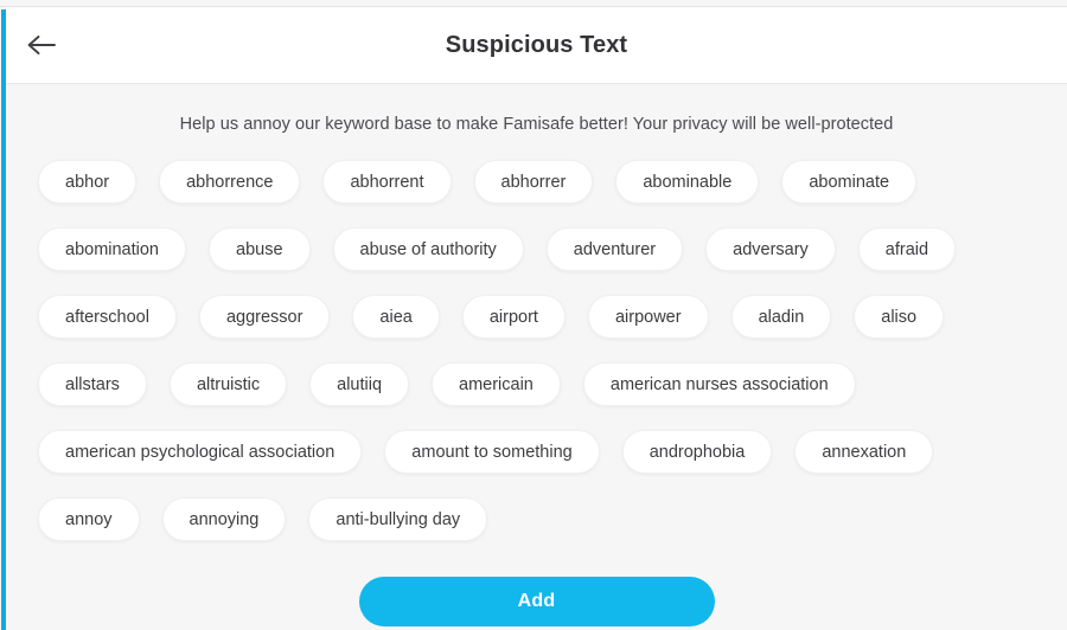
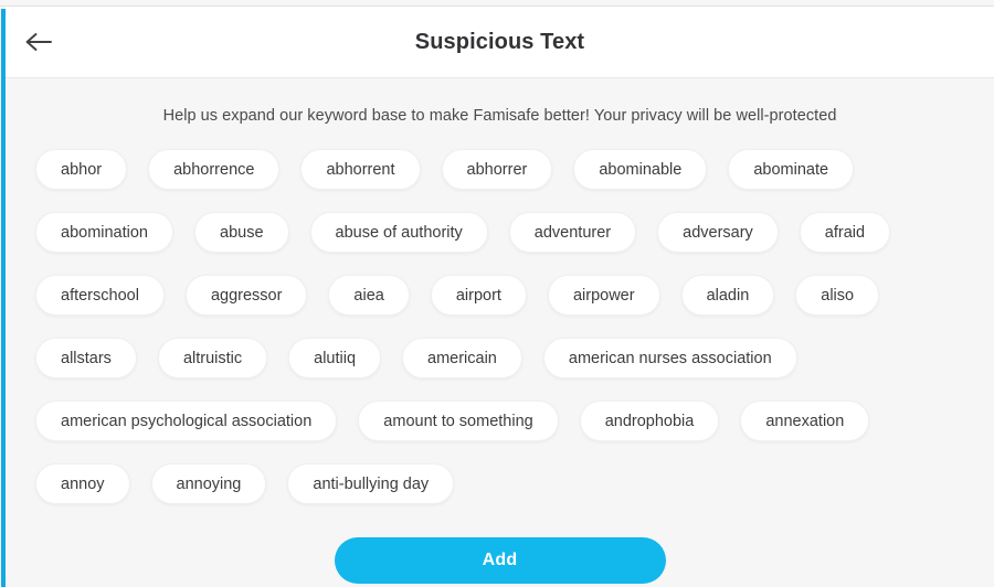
  Suspicious Text
- Help us annoy our keyword base to make Famisafe better! Your privacy will be well-protected
+ Help us expand our keyword base to make Famisafe better! Your privacy will be well-protected
  abhor
  abhorrence
  abhorrent
  abhorrer
  abominable
  abominate
  abomination
  abuse
  abuse of authority
  adventurer
  adversary
  afraid
  afterschool
  aggressor
  aiea
  airport
  airpower
  aladin
  aliso
  allstars
  altruistic
  alutiiq
  americain
  american nurses association
  american psychological association
  amount to something
  androphobia
  annexation
  annoy
  annoying
  anti-bullying day
  Add
